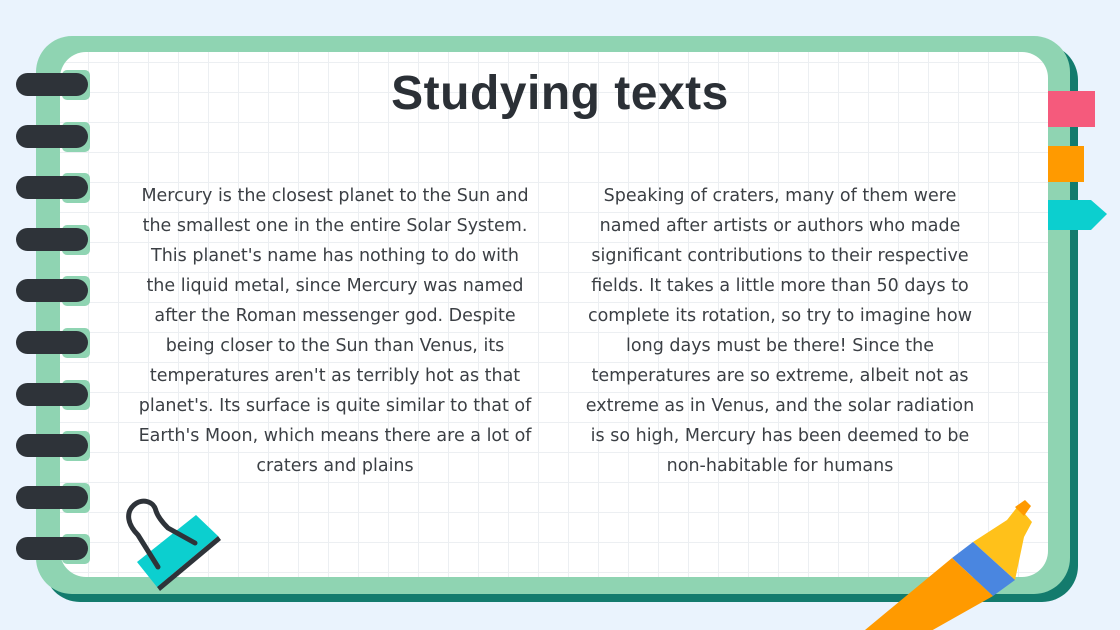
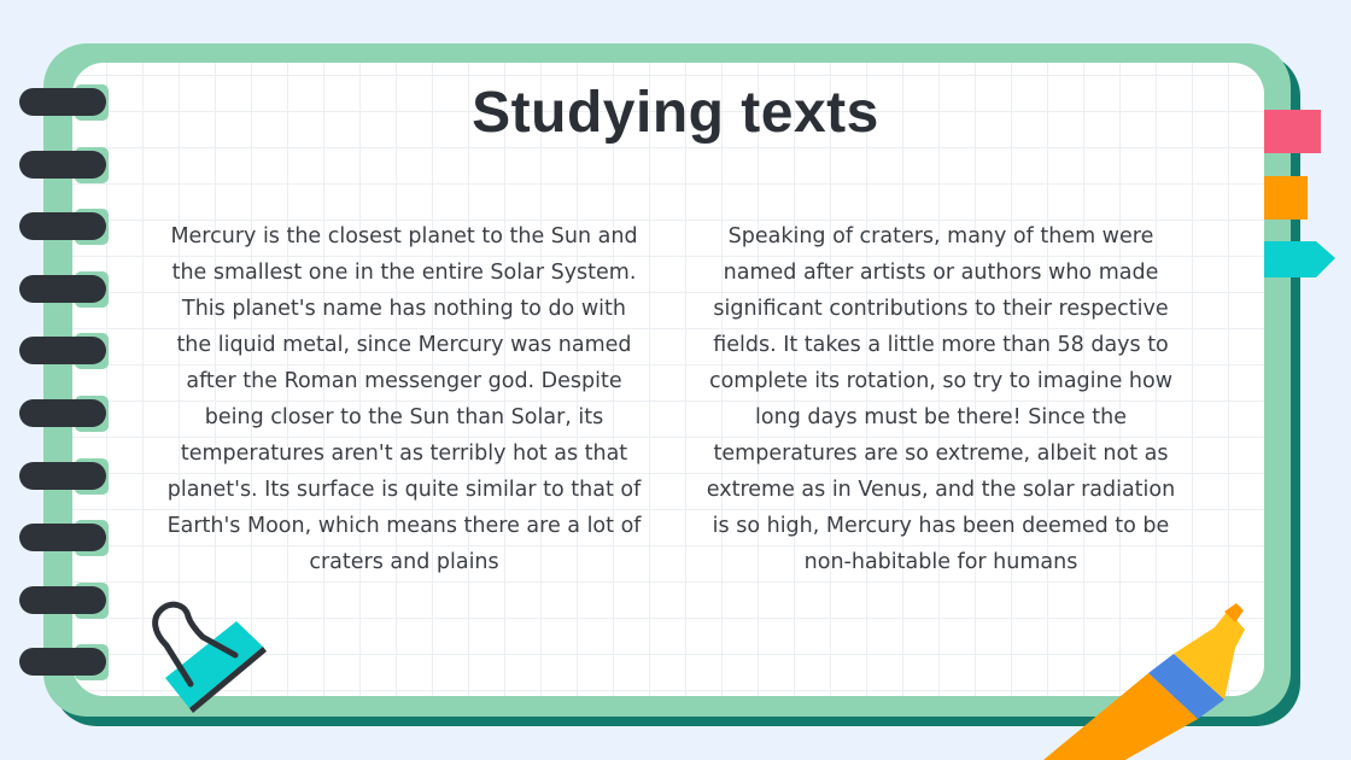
  Studying texts
- Mercury is the closest planet to the Sun and the smallest one in the entire Solar System. This planet's name has nothing to do with the liquid metal, since Mercury was named after the Roman messenger god. Despite being closer to the Sun than Venus, its temperatures aren't as terribly hot as that planet's. Its surface is quite similar to that of Earth's Moon, which means there are a lot of craters and plains
+ Mercury is the closest planet to the Sun and the smallest one in the entire Solar System. This planet's name has nothing to do with the liquid metal, since Mercury was named after the Roman messenger god. Despite being closer to the Sun than Solar, its temperatures aren't as terribly hot as that planet's. Its surface is quite similar to that of Earth's Moon, which means there are a lot of craters and plains
- Speaking of craters, many of them were named after artists or authors who made significant contributions to their respective fields. It takes a little more than 50 days to complete its rotation, so try to imagine how long days must be there! Since the temperatures are so extreme, albeit not as extreme as in Venus, and the solar radiation is so high, Mercury has been deemed to be non-habitable for humans
+ Speaking of craters, many of them were named after artists or authors who made significant contributions to their respective fields. It takes a little more than 58 days to complete its rotation, so try to imagine how long days must be there! Since the temperatures are so extreme, albeit not as extreme as in Venus, and the solar radiation is so high, Mercury has been deemed to be non-habitable for humans
